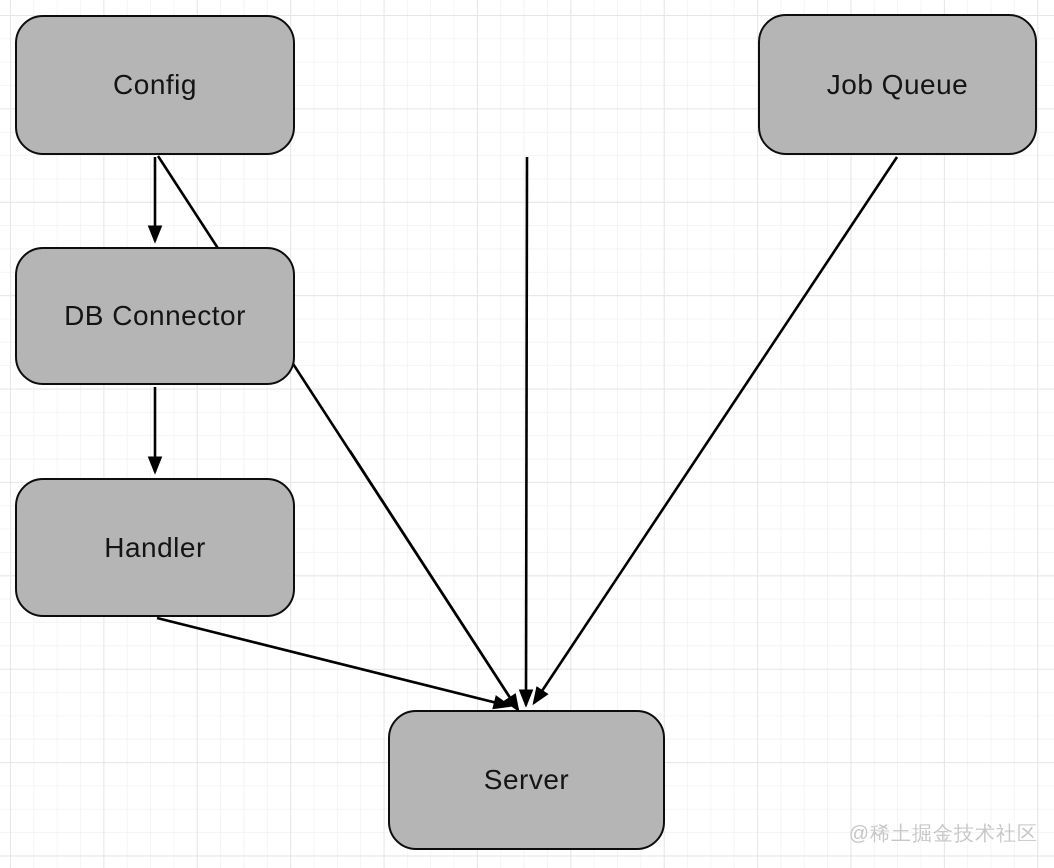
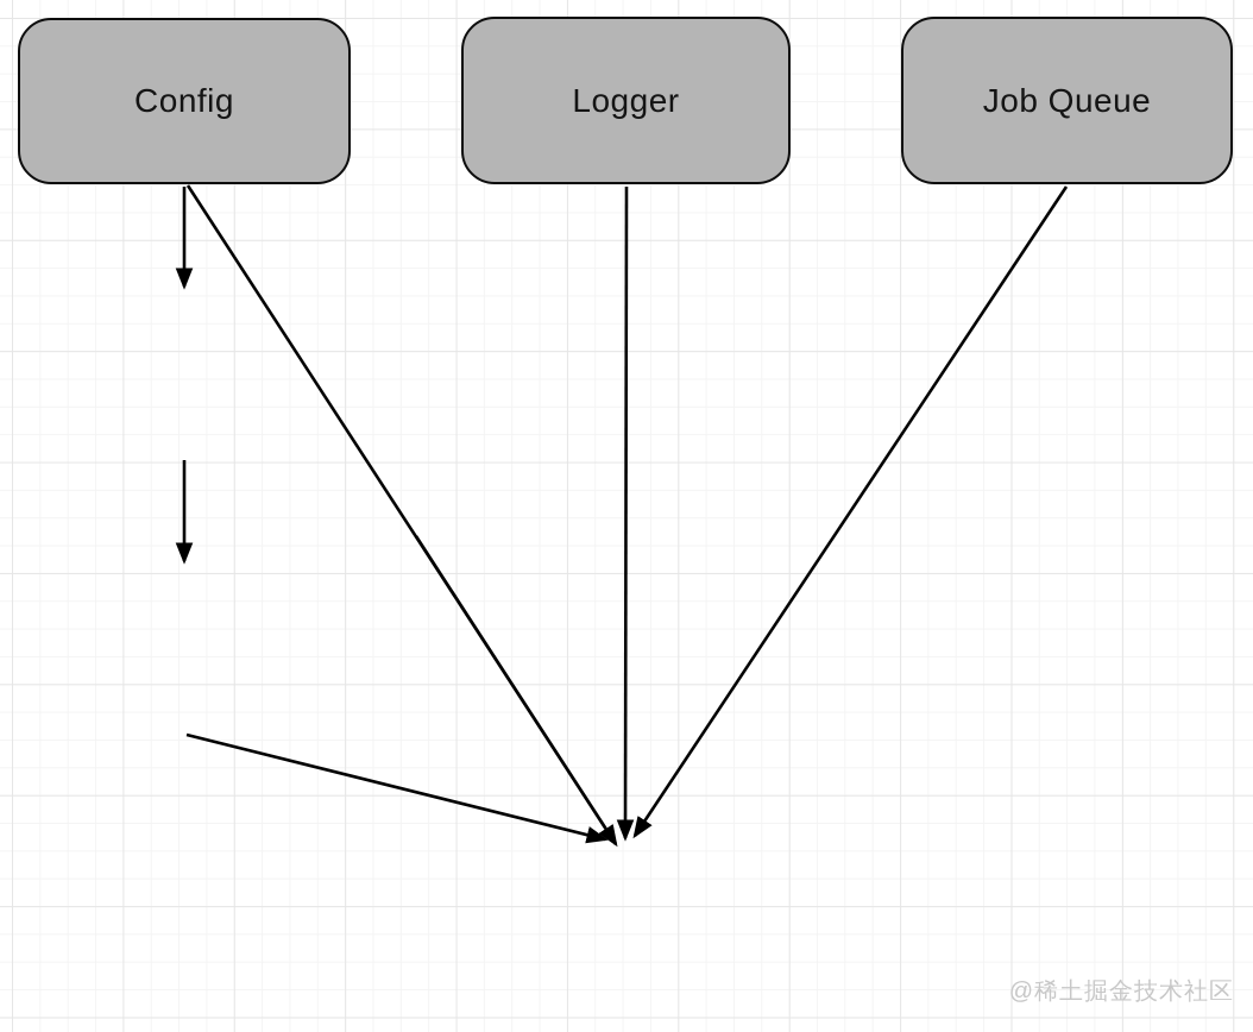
  Config
+ Logger
  Job Queue
- DB Connector
- Handler
- Server
  @稀土掘金技术社区
